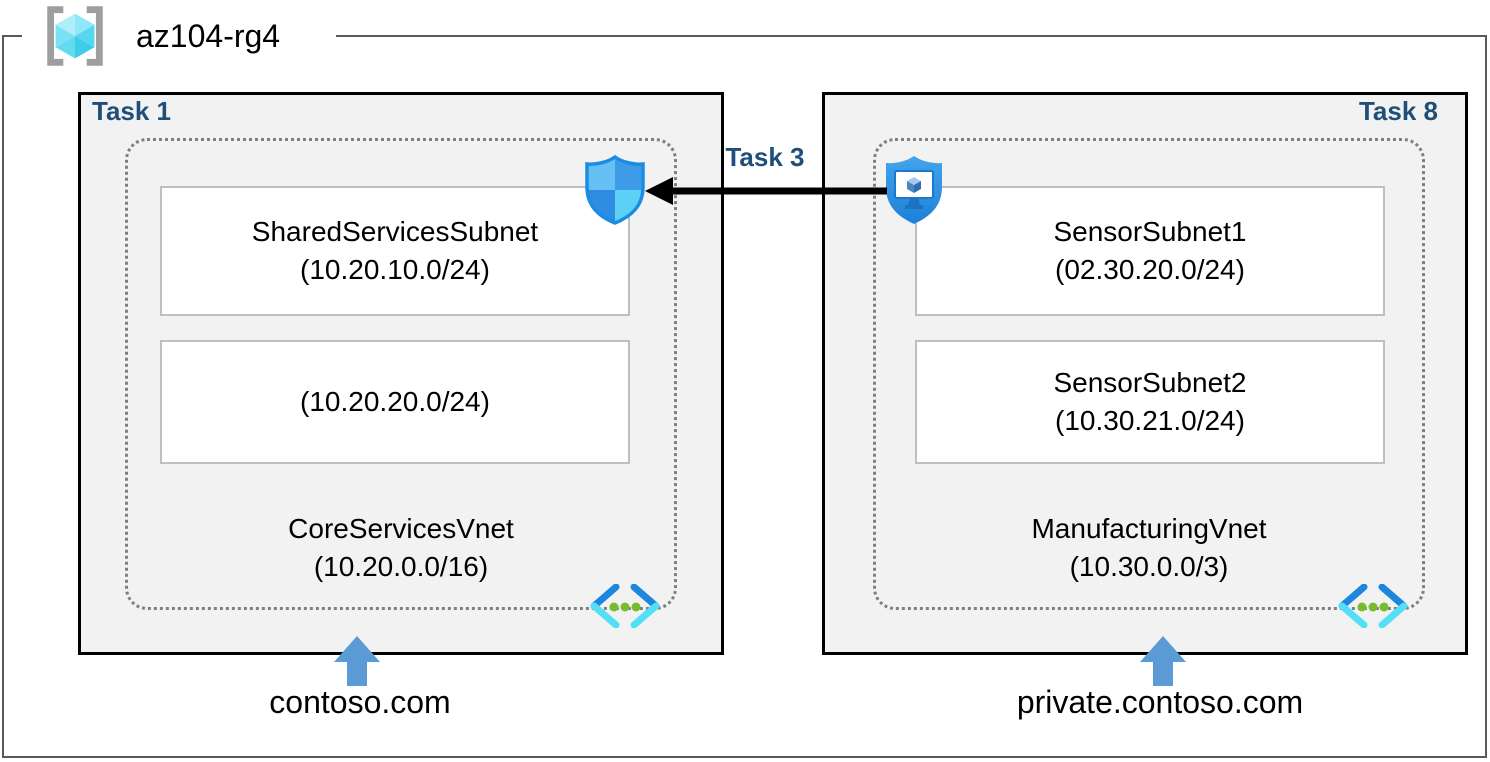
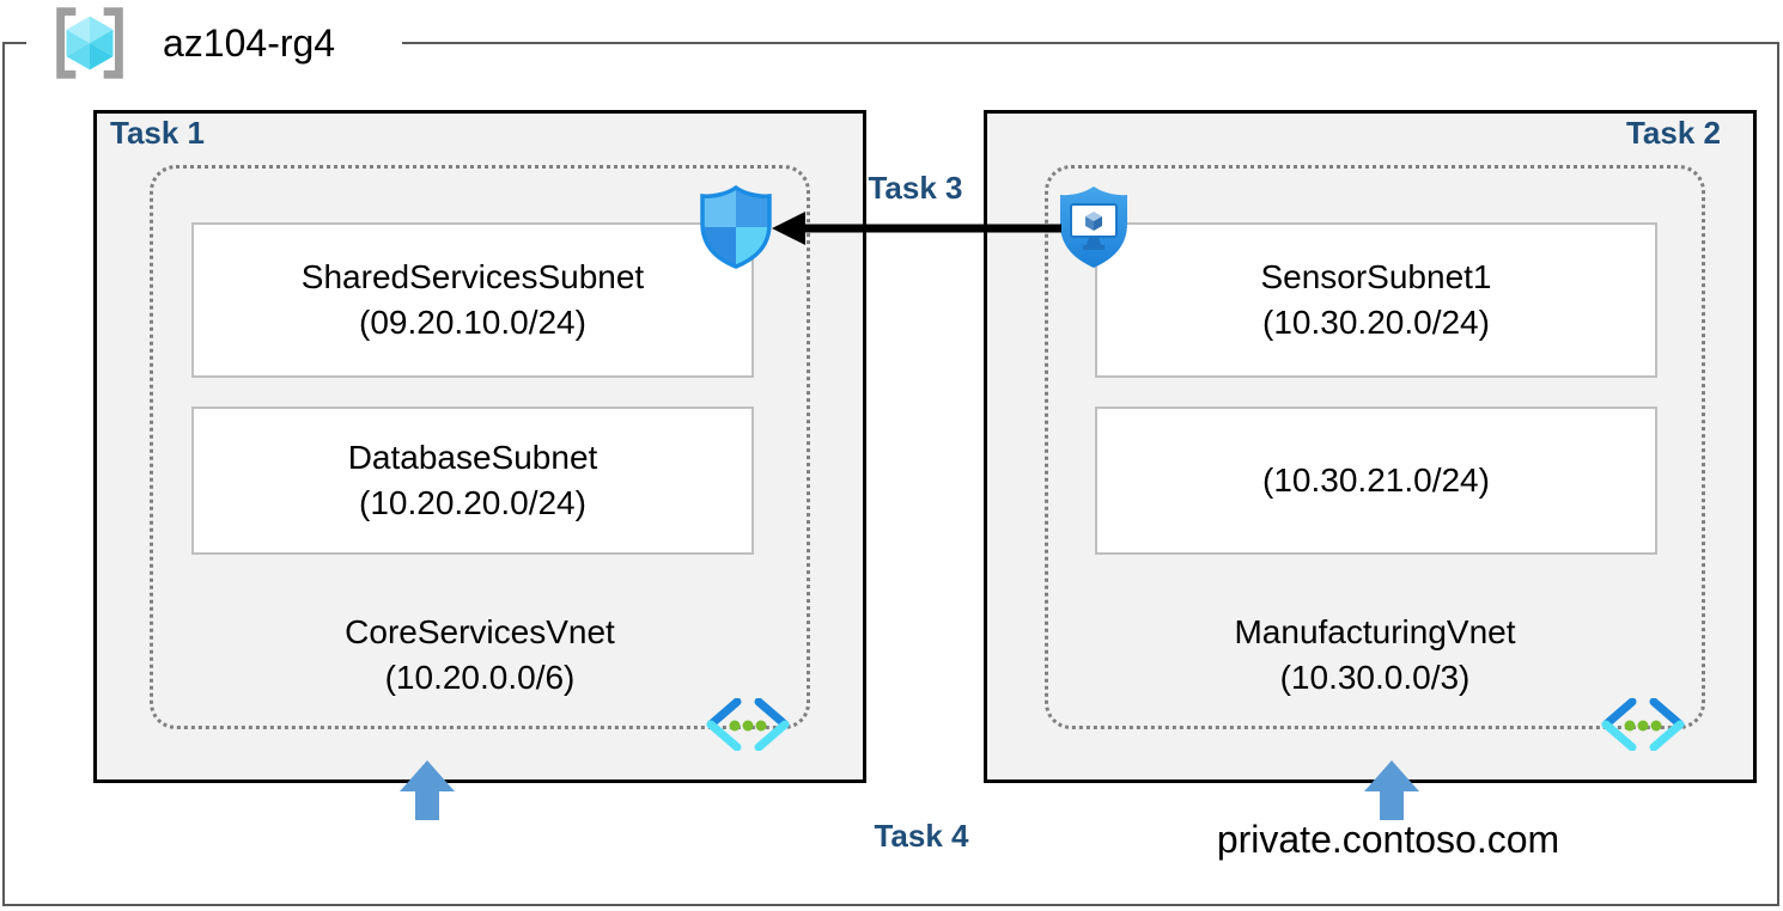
  az104-rg4
  Task 1
- Task 8
+ Task 2
  SharedServicesSubnet
- (10.20.10.0/24)
+ (09.20.10.0/24)
+ DatabaseSubnet
  (10.20.20.0/24)
  SensorSubnet1
- (02.30.20.0/24)
+ (10.30.20.0/24)
- SensorSubnet2
  (10.30.21.0/24)
  CoreServicesVnet
- (10.20.0.0/16)
+ (10.20.0.0/6)
  ManufacturingVnet
  (10.30.0.0/3)
  Task 3
- contoso.com
  private.contoso.com
+ Task 4
